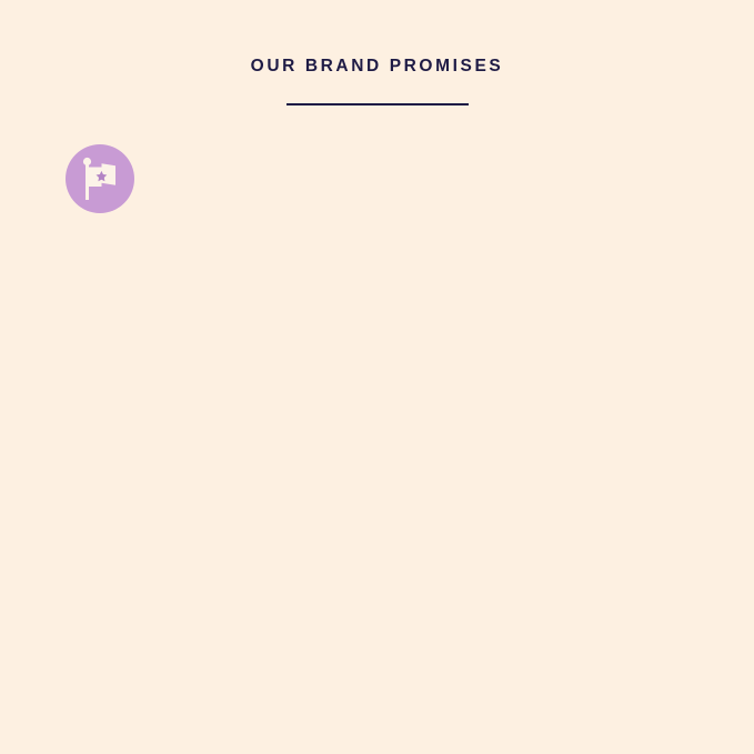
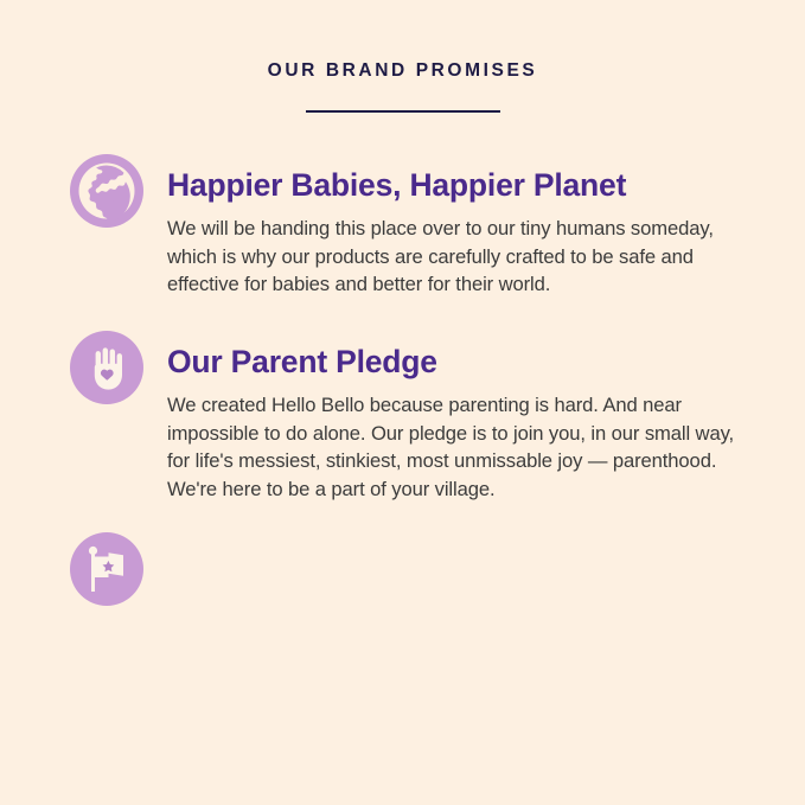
  OUR BRAND PROMISES
+ Happier Babies, Happier Planet
+ We will be handing this place over to our tiny humans someday, which is why our products are carefully crafted to be safe and effective for babies and better for their world.
+ Our Parent Pledge
+ We created Hello Bello because parenting is hard. And near impossible to do alone. Our pledge is to join you, in our small way, for life's messiest, stinkiest, most unmissable joy — parenthood. We're here to be a part of your village.
